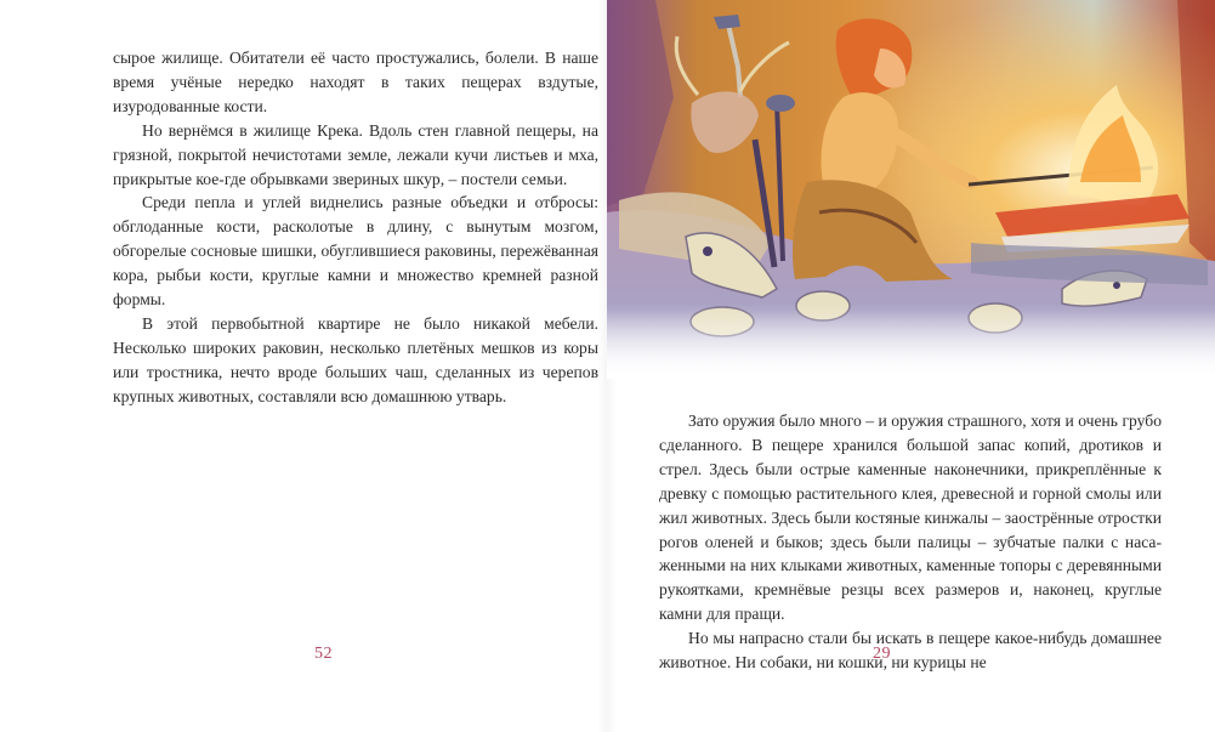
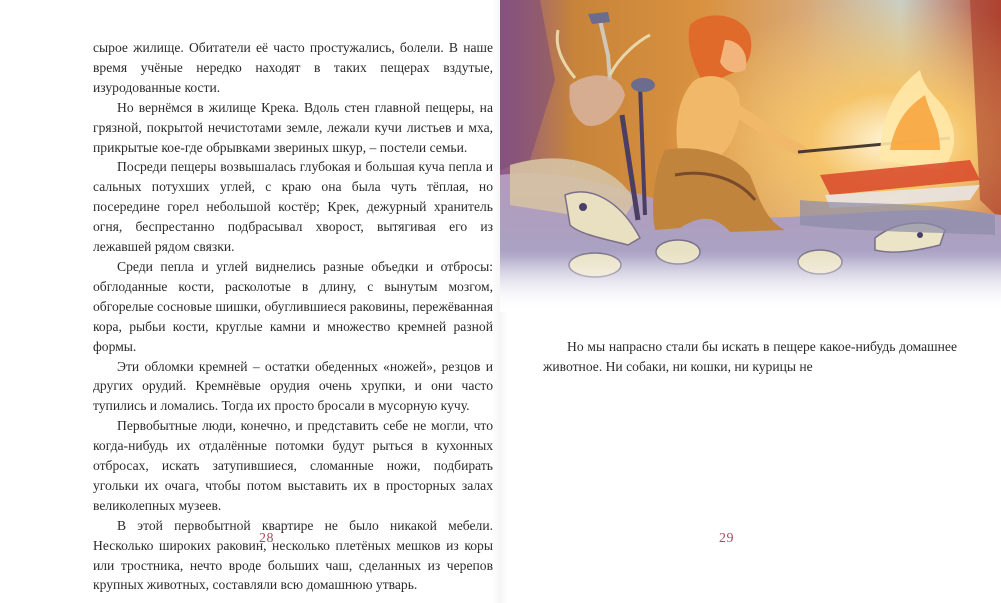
  сырое жилище. Обитатели её часто простужались, болели. В наше время учёные нередко находят в таких пещерах взду­тые изуродованные кости.
  Но вернёмся в жилище Крека. Вдоль стен главной пеще­ры, на грязной, покрытой нечистотами земле, лежали кучи листьев и мха прикрытые кое-где обрывками звериных шкур, – постели семьи.
+ Посреди пещеры возвышалась глубокая и большая куча пепла и сальных потухших углей, с краю она была чуть тёп­лая, но посередине горел небольшой костёр; Крек, дежурный хранитель огня, беспрестанно подбрасывал хворост, вытяги­вая его из лежавшей рядом связки.
  Среди пепла и углей виднелись разные объедки и отбро­сы обглоданные кости, расколотые в длину, с вынутым моз­гом обгорелые сосновые шишки, обуглившиеся раковины, пережёванная кора, рыбьи кости, круглые камни и множе­ство кремней разной формы.
+ Эти обломки кремней – остатки обеденных «ножей», рез­цов и других орудий. Кремнёвые орудия очень хрупки, и они часто тупились и ломались. Тогда их просто бросали в мусор­ную кучу.
+ Первобытные люди, конечно, и представить себе не мог­ли, что когда-нибудь их отдалённые потомки будут рыть­ся в кухонных отбросах, искать затупившиеся, сломанные ножи, подбирать угольки их очага, чтобы потом выставить их в просторных залах великолепных музеев.
  В этой первобытной квартире не было никакой мебели Несколько широких раковин, несколько плетёных мешков из коры или тростника, нечто вроде больших чаш, сделанных из черепов крупных животных, составляли всю домашнюю утварь.
- 52
+ 28
- Зато оружия было много – и оружия страшного, хотя и очень грубо сделанного. В пещере хранился большой запас копий, дротиков и стрел. Здесь были острые каменные нако­нечники, прикреплённые к древку с помощью растительного клея, древесной и горной смолы или жил животных. Здесь были костяные кинжалы – заострённые отростки рогов оле­ней и быков; здесь были палицы – зубчатые палки с наса­женными на них клыками животных, каменные топоры с де­ревянными рукоятками, кремнёвые резцы всех размеров и, наконец, круглые камни для пращи.
  Но мы напрасно стали бы искать в пещере какое-нибудь домашнее животное. Ни собаки, ни кошки, ни курицы не
  29
